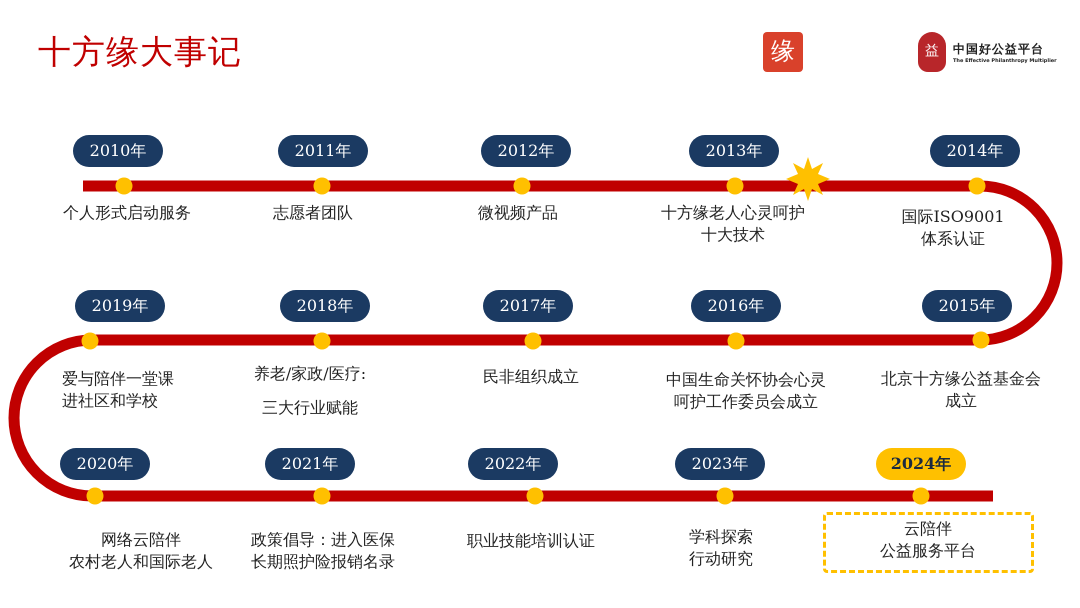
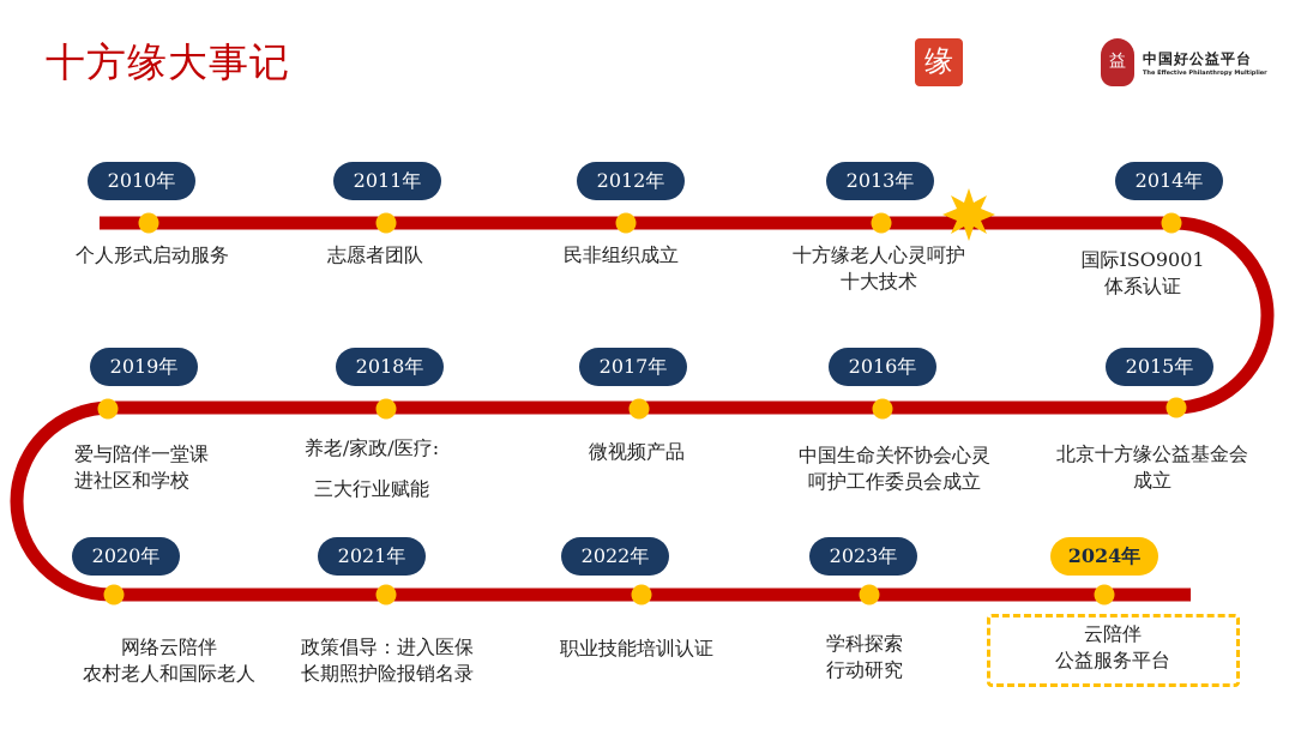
  十方缘大事记
  缘
  益
  中国好公益平台
  2010年
  个人形式启动服务
  2011年
  志愿者团队
  2012年
- 微视频产品
+ 民非组织成立
  2013年
  十方缘老人心灵呵护
  十大技术
  2014年
  国际ISO9001
  体系认证
  2015年
  北京十方缘公益基金会
  成立
  2016年
  中国生命关怀协会心灵
  呵护工作委员会成立
  2017年
- 民非组织成立
+ 微视频产品
  2018年
  养老/家政/医疗:
  三大行业赋能
  2019年
  爱与陪伴一堂课
  进社区和学校
  2020年
  网络云陪伴
  农村老人和国际老人
  2021年
  政策倡导：进入医保
  长期照护险报销名录
  2022年
  职业技能培训认证
  2023年
  学科探索
  行动研究
  2024年
  云陪伴
  公益服务平台
